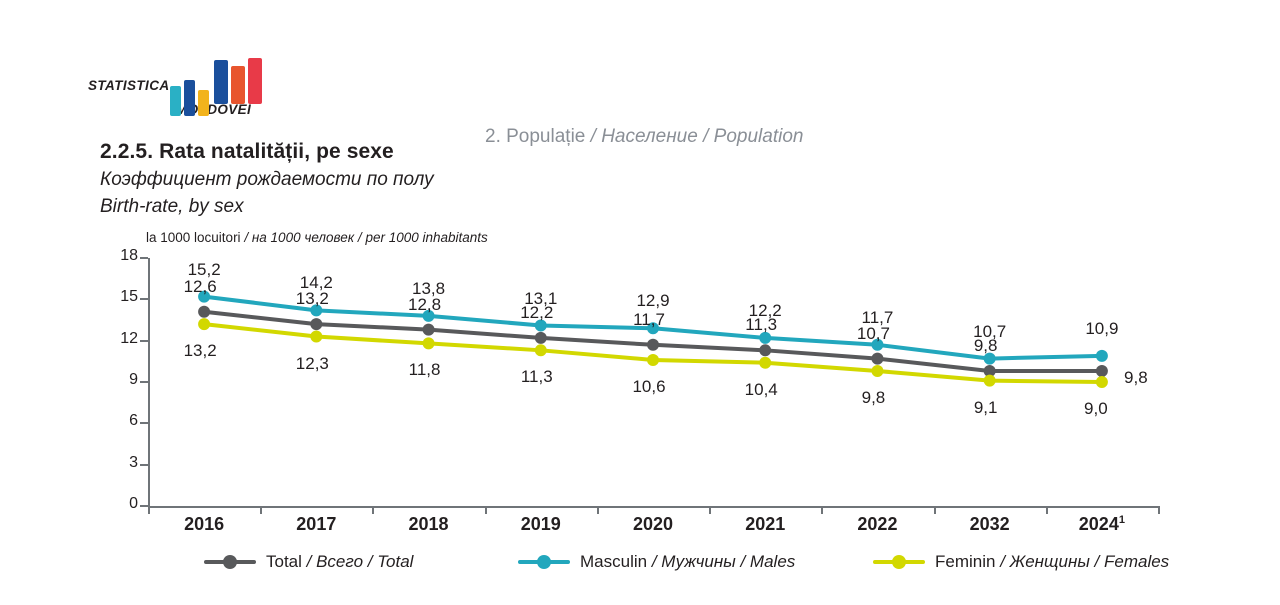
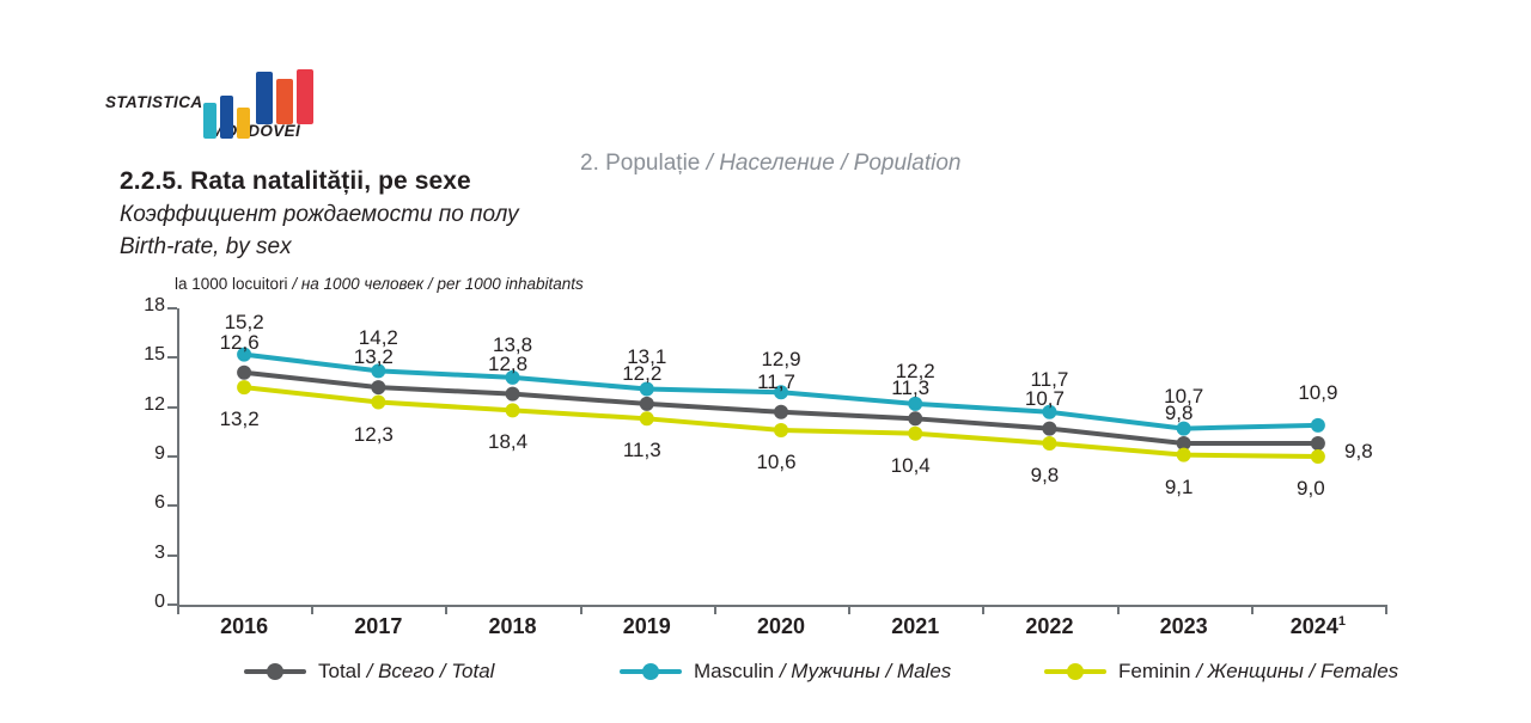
  STATISTICA
  MDOVEI
  2. Populație / Население / Population
  2.2.5. Rata natalității, pe sexe
  Коэффициент рождаемости по полу
  Birth-rate, by sex
  la 1000 locuitori / на 1000 человек / per 1000 inhabitants
  0
  3
  6
  9
  12
  15
  18
  2016
  2017
  2018
  2019
  2020
  2021
  2022
- 2032
+ 2023
  20241
  12,6
  13,2
  12,8
  12,2
  11,7
  11,3
  10,7
  9,8
  9,8
  15,2
  14,2
  13,8
  13,1
  12,9
  12,2
  11,7
  10,7
  10,9
  13,2
  12,3
- 11,8
+ 18,4
  11,3
  10,6
  10,4
  9,8
  9,1
  9,0
  Total / Всего / Total
  Masculin / Мужчины / Males
  Feminin / Женщины / Females
